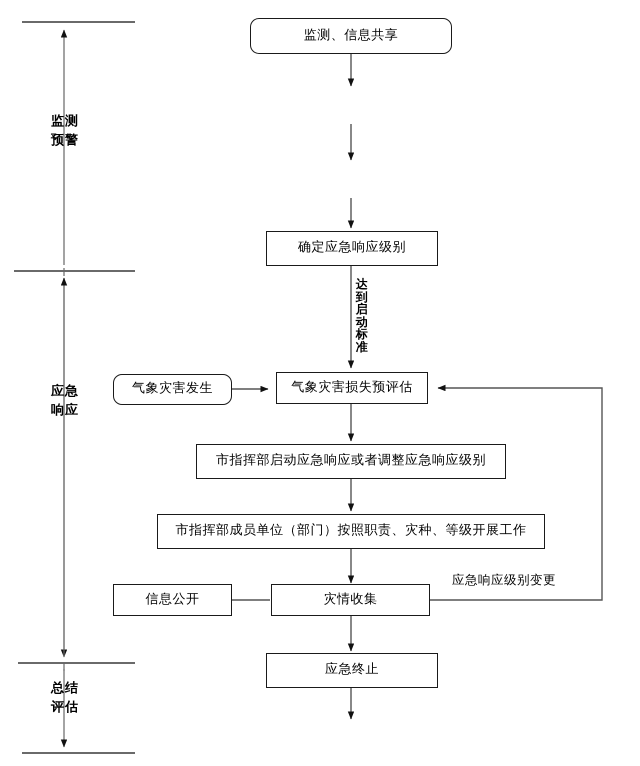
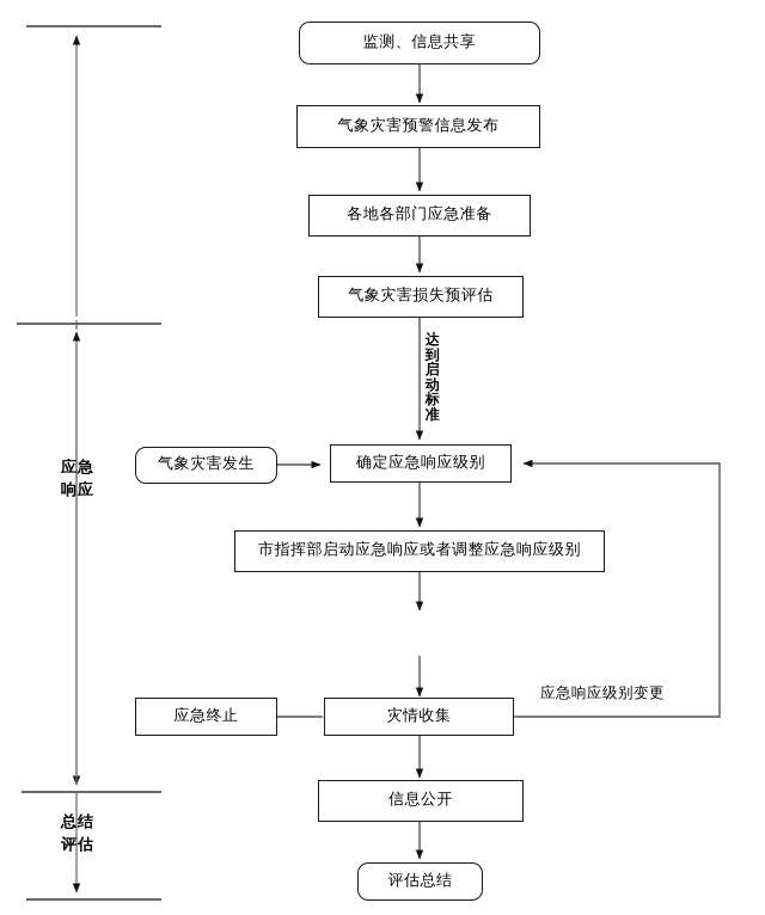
- 监测
- 预警
  应急
  响应
  总结
  评估
  达到启动标准
  应急响应级别变更
  监测、信息共享
+ 气象灾害预警信息发布
+ 各地各部门应急准备
- 确定应急响应级别
+ 气象灾害损失预评估
  气象灾害发生
- 气象灾害损失预评估
+ 确定应急响应级别
  市指挥部启动应急响应或者调整应急响应级别
- 市指挥部成员单位（部门）按照职责、灾种、等级开展工作
- 信息公开
+ 应急终止
  灾情收集
- 应急终止
+ 信息公开
+ 评估总结
